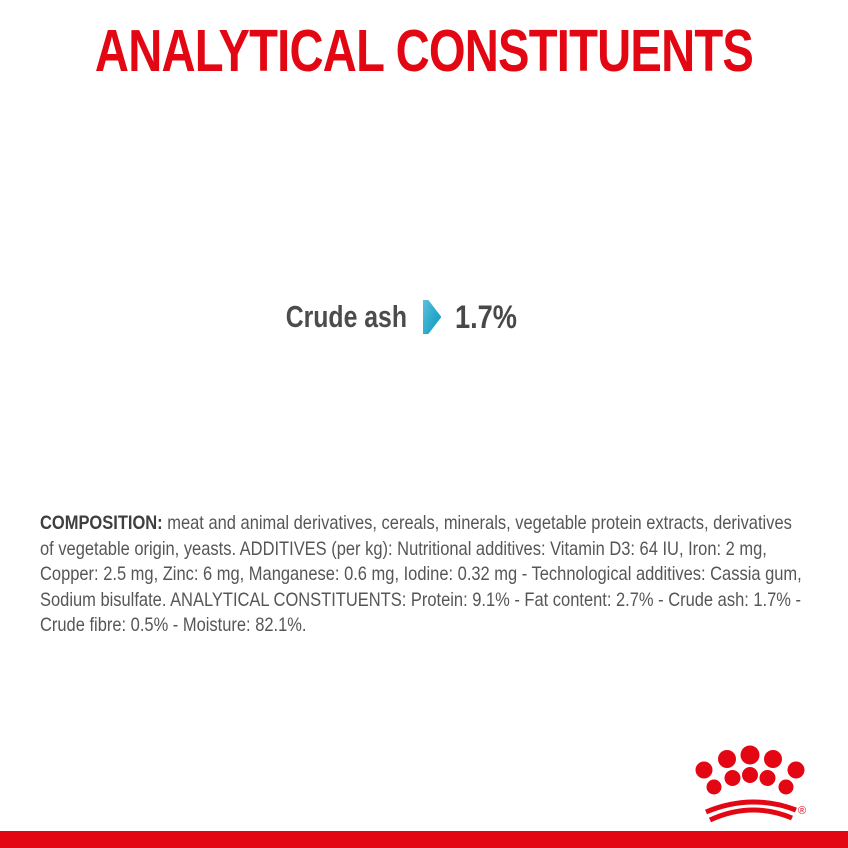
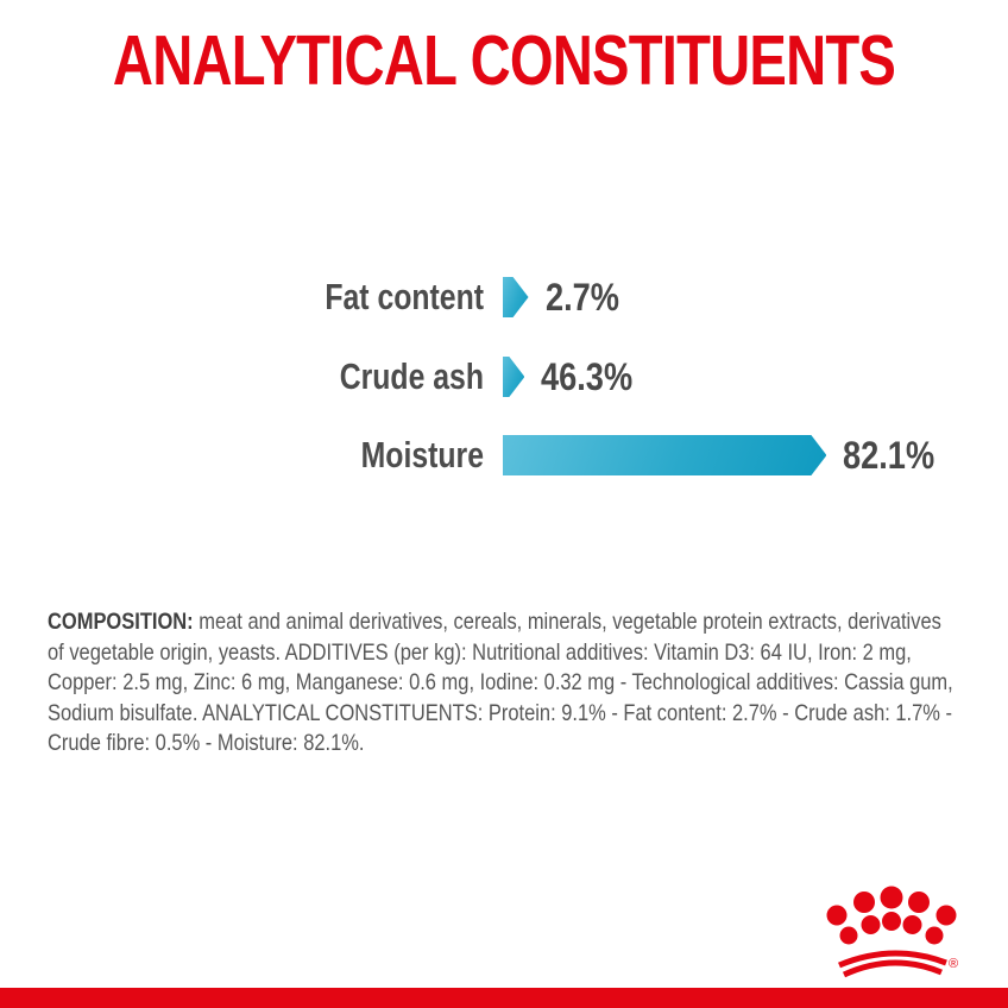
  ANALYTICAL CONSTITUENTS
+ Fat content
+ 2.7%
  Crude ash
- 1.7%
+ 46.3%
+ Moisture
+ 82.1%
  COMPOSITION: meat and animal derivatives, cereals, minerals, vegetable protein extracts, derivatives of vegetable origin, yeasts. ADDITIVES (per kg): Nutritional additives: Vitamin D3: 64 IU, Iron: 2 mg, Copper: 2.5 mg, Zinc: 6 mg, Manganese: 0.6 mg, Iodine: 0.32 mg - Technological additives: Cassia gum, Sodium bisulfate. ANALYTICAL CONSTITUENTS: Protein: 9.1% - Fat content: 2.7% - Crude ash: 1.7% - Crude fibre: 0.5% - Moisture: 82.1%.
  ®
